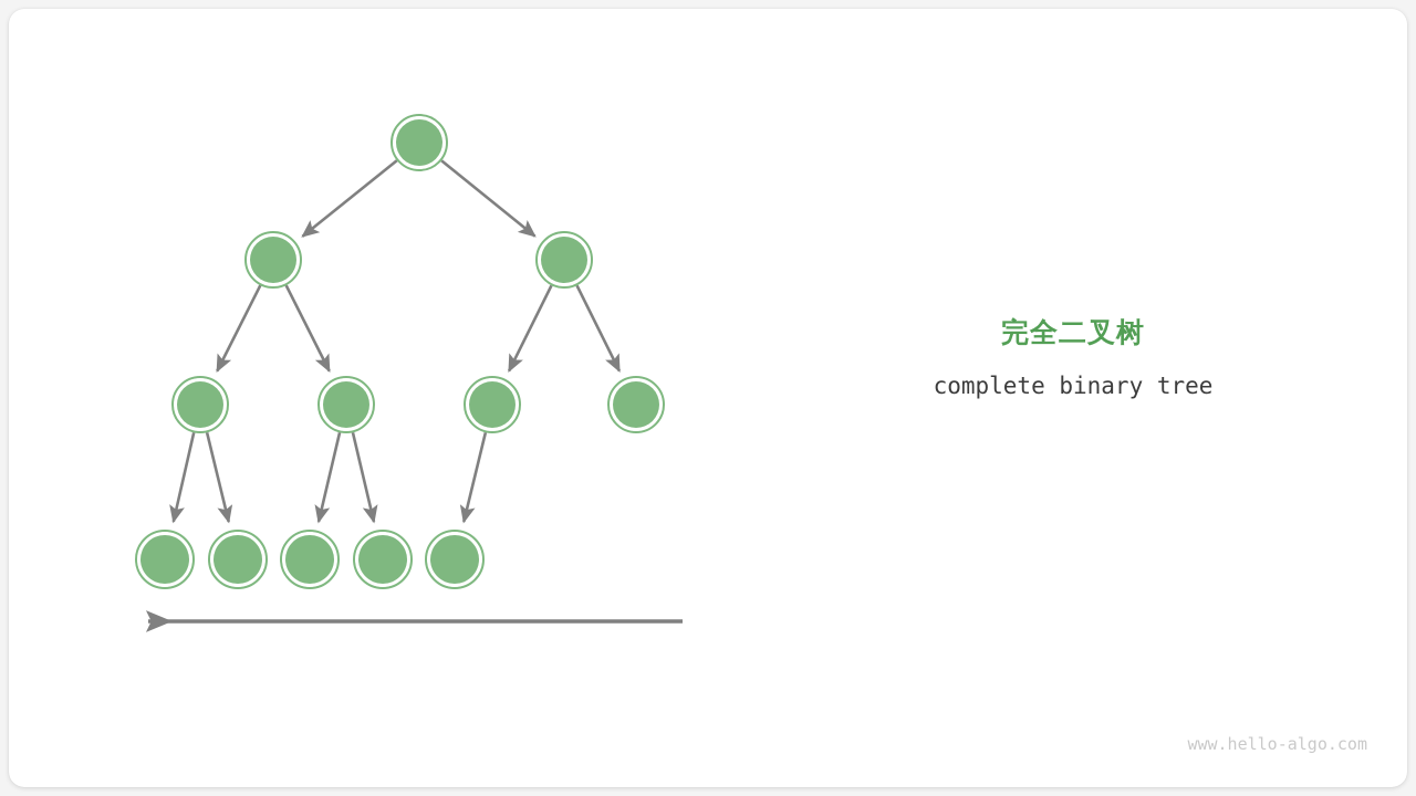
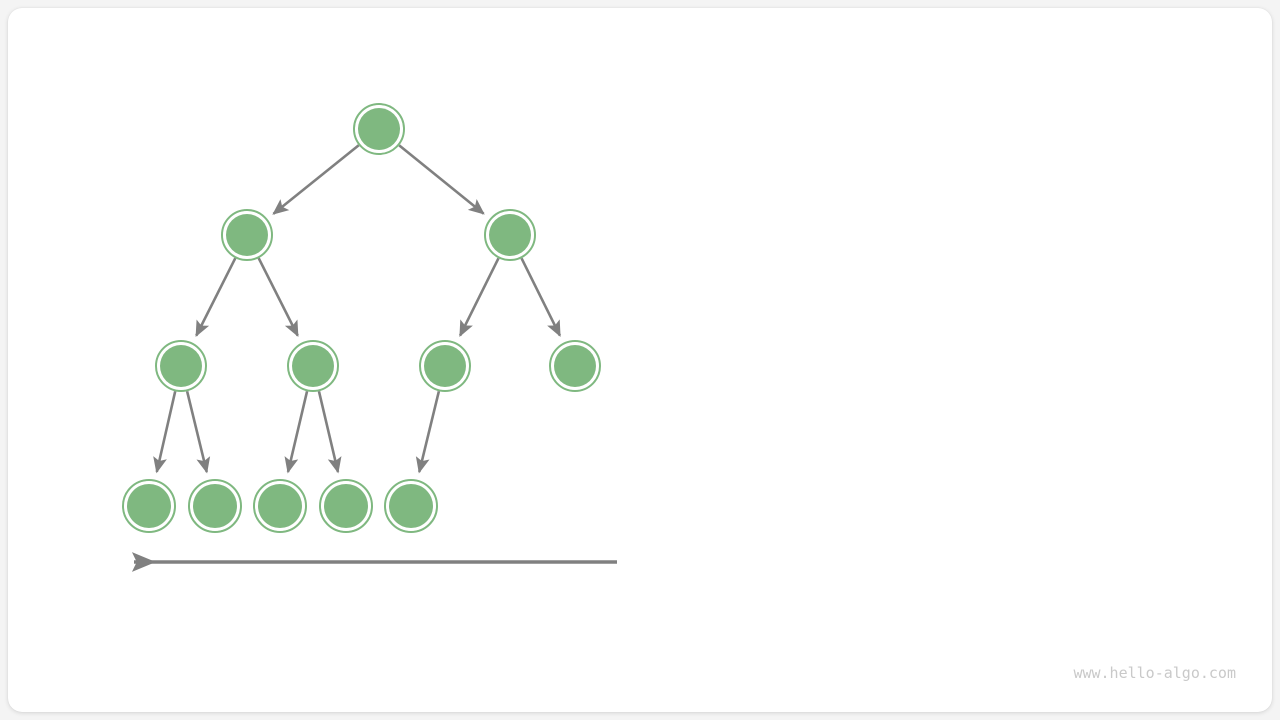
- 完全二叉树
- complete binary tree
  www.hello-algo.com
